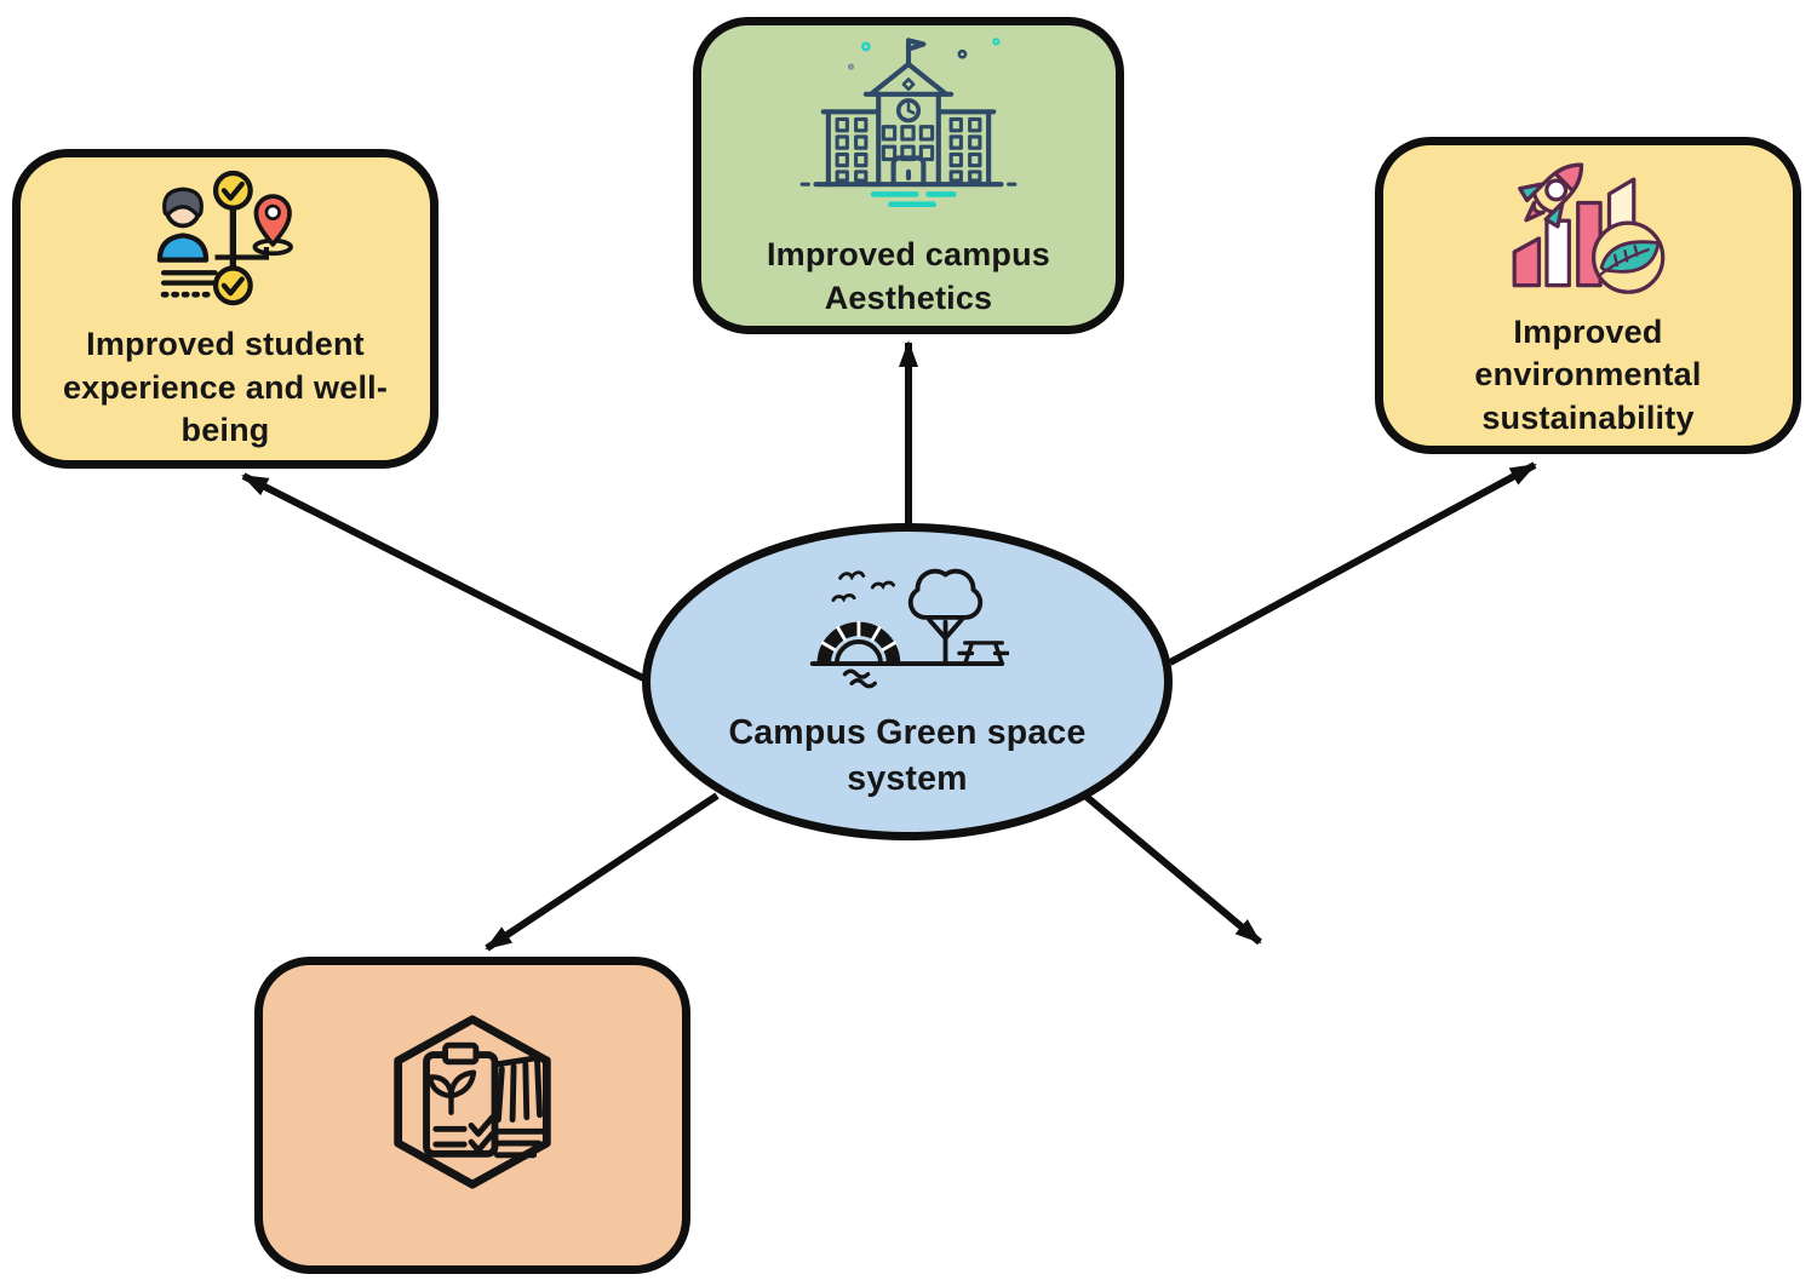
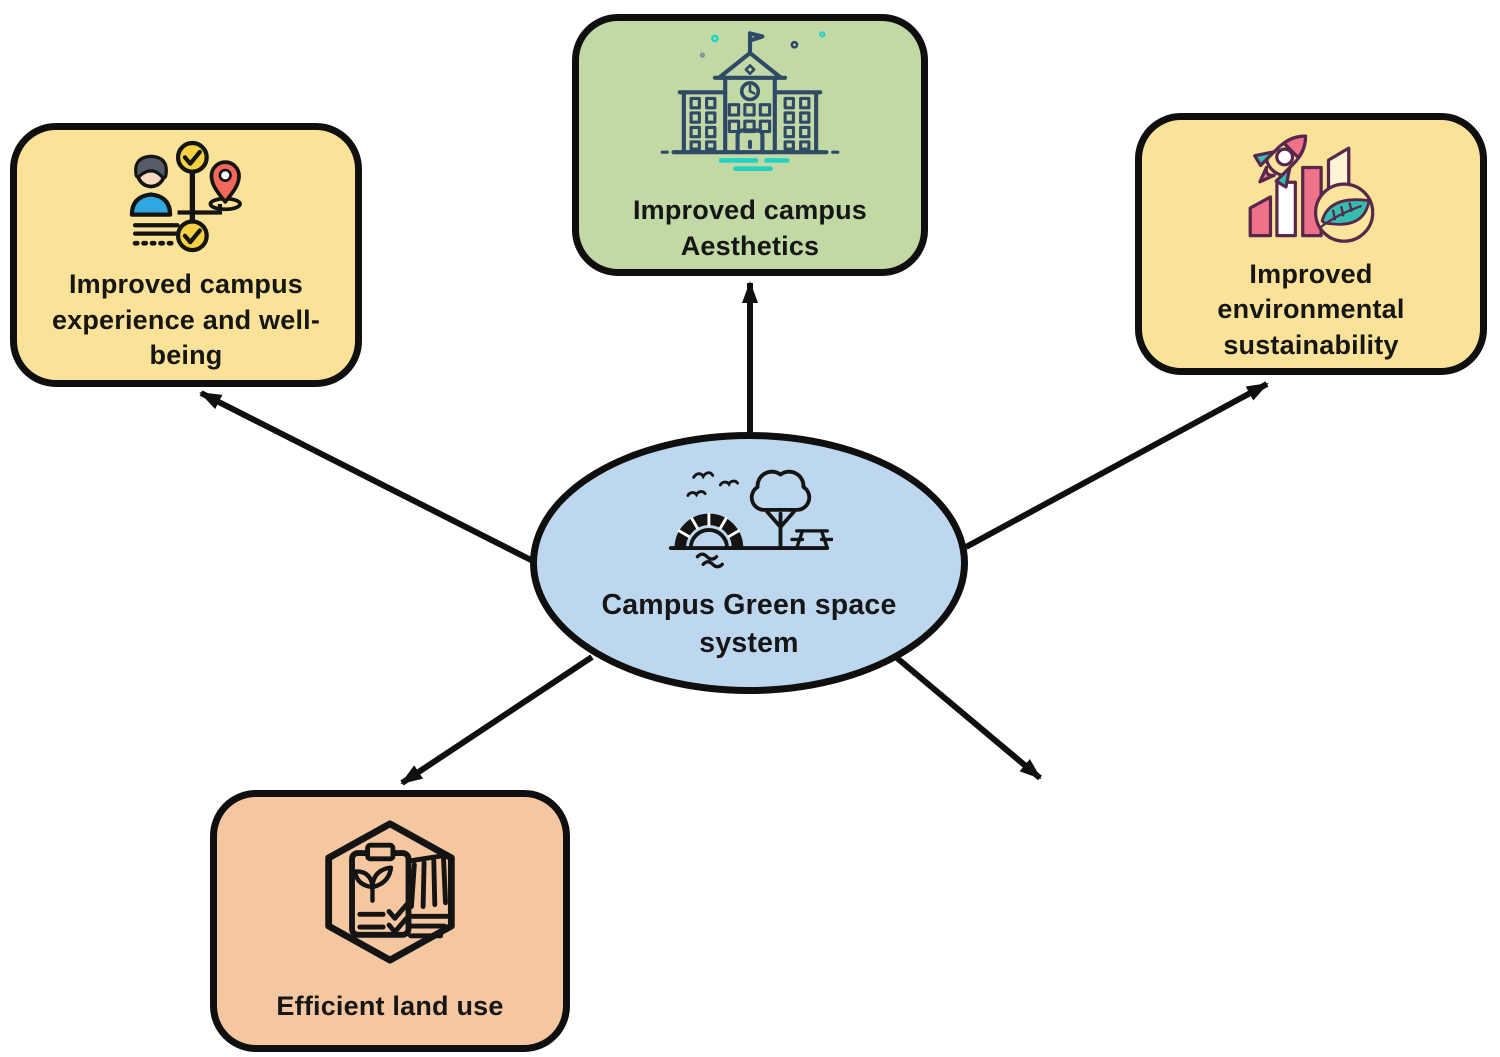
  Campus Green space system
- Improved student experience and well-being
+ Improved campus experience and well-being
  Improved campus Aesthetics
  Improved environmental sustainability
+ Efficient land use
